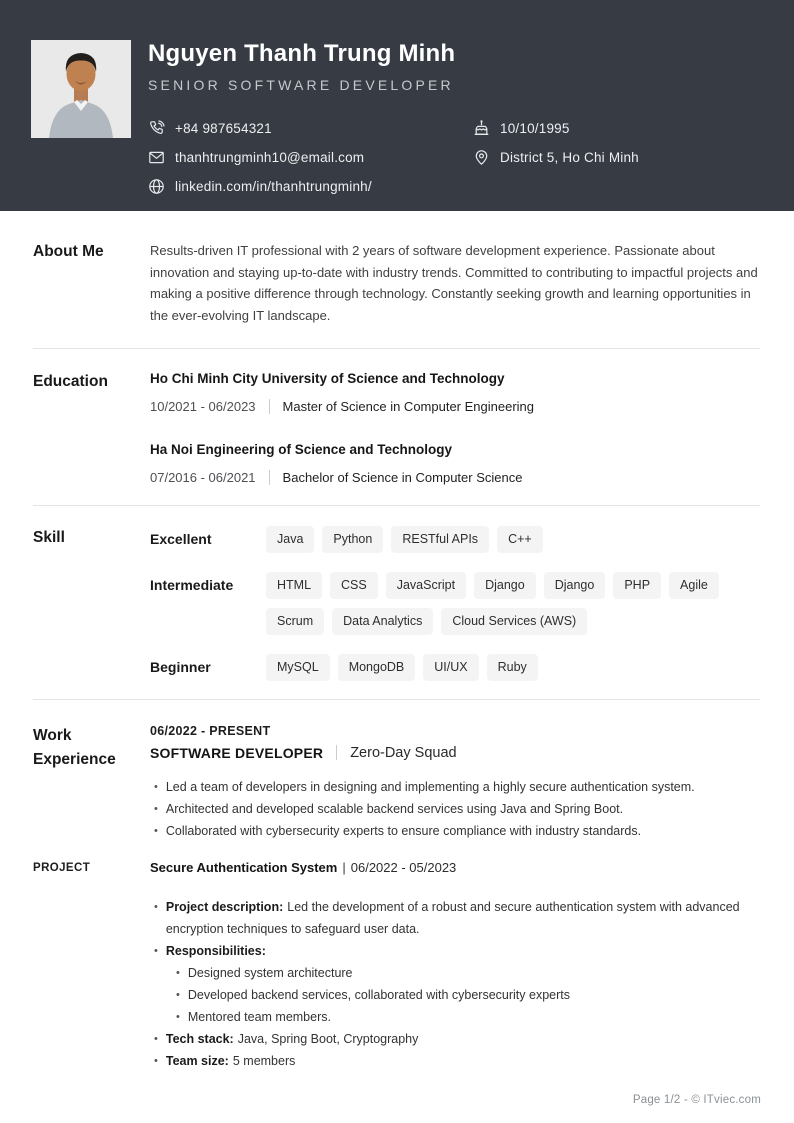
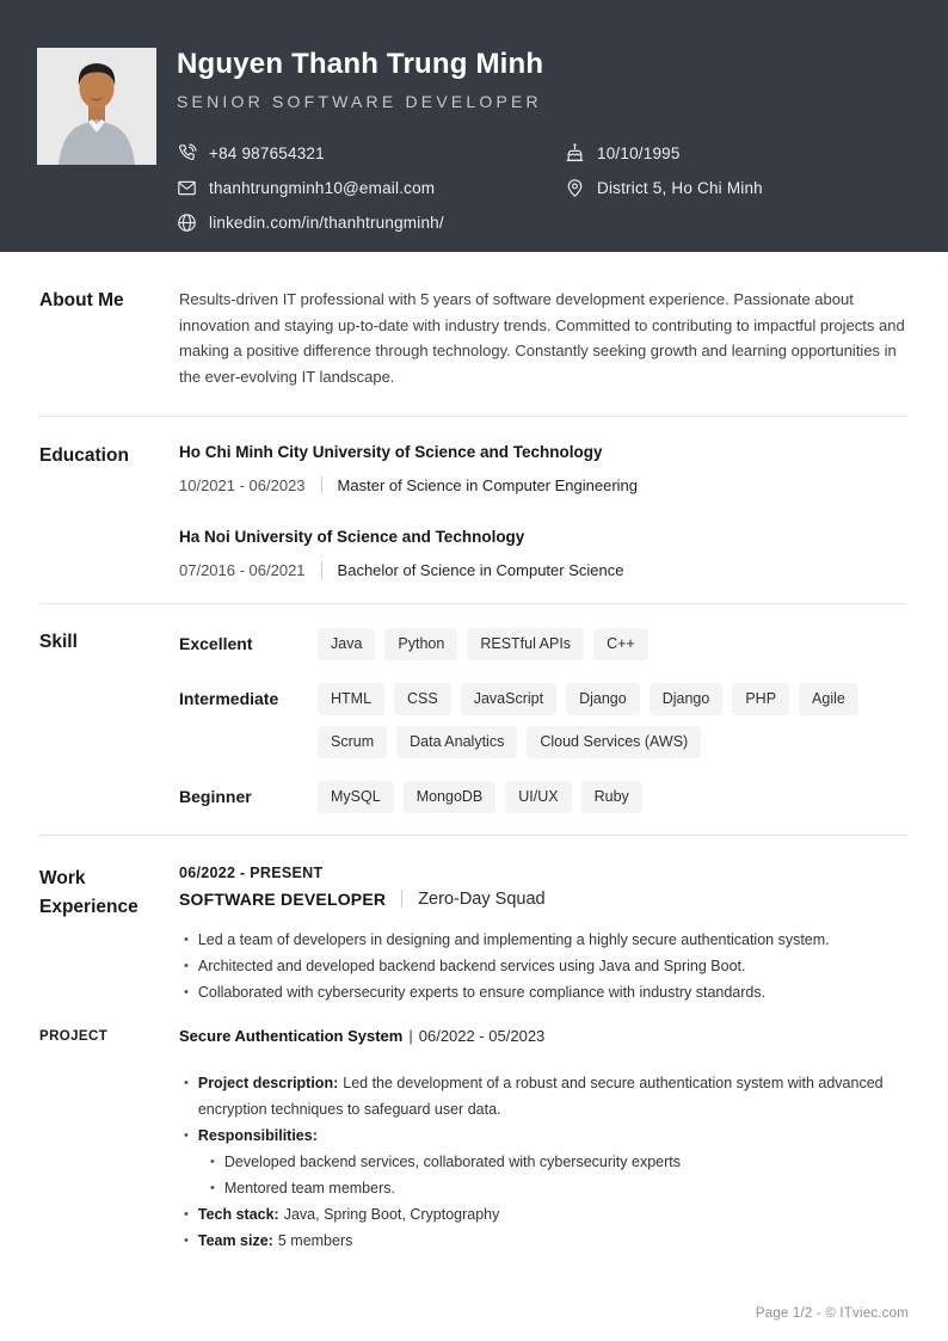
  Nguyen Thanh Trung Minh
  SENIOR SOFTWARE DEVELOPER
  +84 987654321
  thanhtrungminh10@email.com
  linkedin.com/in/thanhtrungminh/
  10/10/1995
  District 5, Ho Chi Minh
  About Me
- Results-driven IT professional with 2 years of software development experience. Passionate about innovation and staying up-to-date with industry trends. Committed to contributing to impactful projects and making a positive difference through technology. Constantly seeking growth and learning opportunities in the ever-evolving IT landscape.
+ Results-driven IT professional with 5 years of software development experience. Passionate about innovation and staying up-to-date with industry trends. Committed to contributing to impactful projects and making a positive difference through technology. Constantly seeking growth and learning opportunities in the ever-evolving IT landscape.
  Education
  Ho Chi Minh City University of Science and Technology
  10/2021 - 06/2023
  Master of Science in Computer Engineering
- Ha Noi Engineering of Science and Technology
+ Ha Noi University of Science and Technology
  07/2016 - 06/2021
  Bachelor of Science in Computer Science
  Skill
  Excellent
  Java
  Python
  RESTful APIs
  C++
  Intermediate
  HTML
  CSS
  JavaScript
  Django
  Django
  PHP
  Agile
  Scrum
  Data Analytics
  Cloud Services (AWS)
  Beginner
  MySQL
  MongoDB
  UI/UX
  Ruby
  Work Experience
  06/2022 - PRESENT
  SOFTWARE DEVELOPER
  Zero-Day Squad
  Led a team of developers in designing and implementing a highly secure authentication system.
- Architected and developed scalable backend services using Java and Spring Boot.
+ Architected and developed backend backend services using Java and Spring Boot.
  Collaborated with cybersecurity experts to ensure compliance with industry standards.
  PROJECT
  Secure Authentication System | 06/2022 - 05/2023
  Project description: Led the development of a robust and secure authentication system with advanced encryption techniques to safeguard user data.
  Responsibilities:
- Designed system architecture
  Developed backend services, collaborated with cybersecurity experts
  Mentored team members.
  Tech stack: Java, Spring Boot, Cryptography
  Team size: 5 members
  Page 1/2 - © ITviec.com
